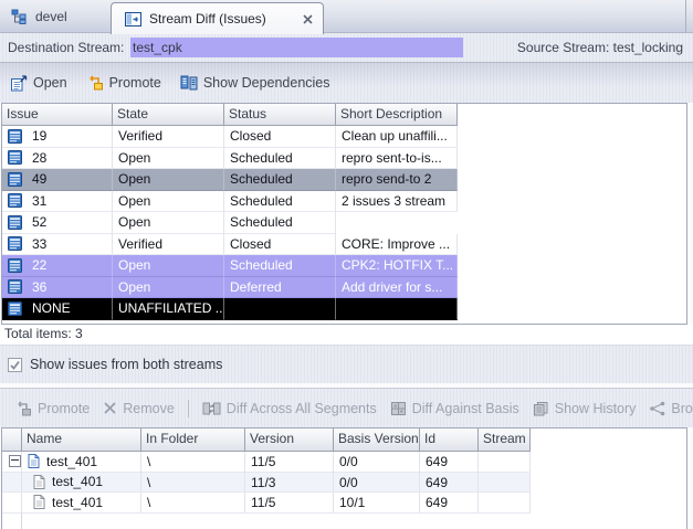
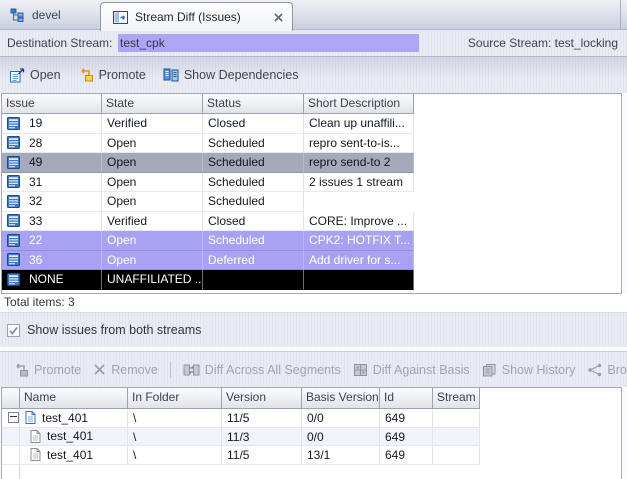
  devel
  Stream Diff (Issues)
  Destination Stream:
  test_cpk
  Source Stream: test_locking
  Open
  Promote
  Show Dependencies
  Issue
  State
  Status
  Short Description
  19
  Verified
  Closed
  Clean up unaffili...
  28
  Open
  Scheduled
  repro sent-to-is...
  49
  Open
  Scheduled
  repro send-to 2
  31
  Open
  Scheduled
- 2 issues 3 stream
+ 2 issues 1 stream
- 52
+ 32
  Open
  Scheduled
  33
  Verified
  Closed
  CORE: Improve ...
  22
  Open
  Scheduled
  CPK2: HOTFIX T...
  36
  Open
  Deferred
  Add driver for s...
  NONE
  UNAFFILIATED ..
  Total items: 3
  Show issues from both streams
  Promote
  Remove
  Diff Across All Segments
  Diff Against Basis
  Show History
  Bro
  Name
  In Folder
  Version
  Basis Version
  Id
  Stream
  test_401
  \
  11/5
  0/0
  649
  test_401
  \
  11/3
  0/0
  649
  test_401
  \
  11/5
- 10/1
+ 13/1
  649
